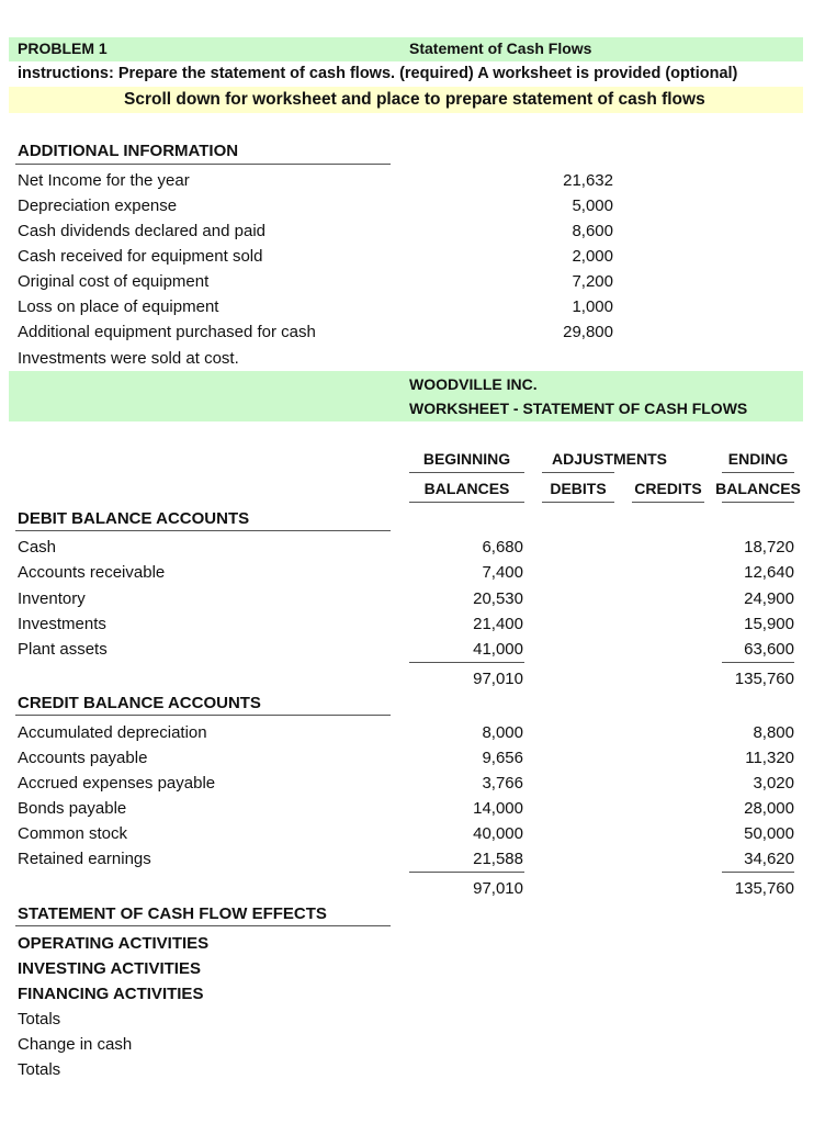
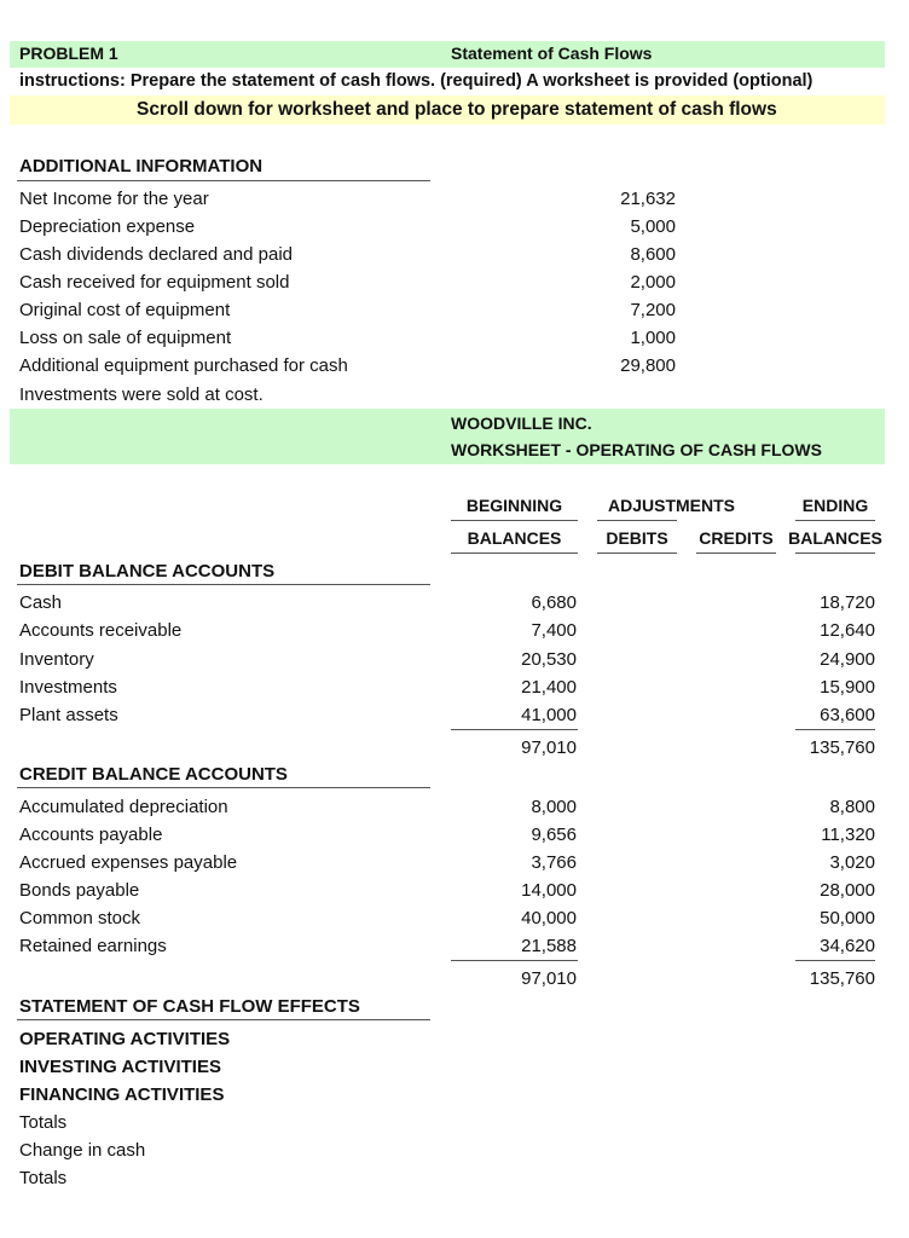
  PROBLEM 1
  Statement of Cash Flows
  instructions: Prepare the statement of cash flows. (required) A worksheet is provided (optional)
  Scroll down for worksheet and place to prepare statement of cash flows
  ADDITIONAL INFORMATION
  Net Income for the year
  21,632
  Depreciation expense
  5,000
  Cash dividends declared and paid
  8,600
  Cash received for equipment sold
  2,000
  Original cost of equipment
  7,200
- Loss on place of equipment
+ Loss on sale of equipment
  1,000
  Additional equipment purchased for cash
  29,800
  Investments were sold at cost.
  WOODVILLE INC.
- WORKSHEET - STATEMENT OF CASH FLOWS
+ WORKSHEET - OPERATING OF CASH FLOWS
  BEGINNING
  BALANCES
  ADJUSTMENTS
  DEBITS
  CREDITS
  ENDING
  BALANCES
  DEBIT BALANCE ACCOUNTS
  Cash
  6,680
  18,720
  Accounts receivable
  7,400
  12,640
  Inventory
  20,530
  24,900
  Investments
  21,400
  15,900
  Plant assets
  41,000
  63,600
  97,010
  135,760
  CREDIT BALANCE ACCOUNTS
  Accumulated depreciation
  8,000
  8,800
  Accounts payable
  9,656
  11,320
  Accrued expenses payable
  3,766
  3,020
  Bonds payable
  14,000
  28,000
  Common stock
  40,000
  50,000
  Retained earnings
  21,588
  34,620
  97,010
  135,760
  STATEMENT OF CASH FLOW EFFECTS
  OPERATING ACTIVITIES
  INVESTING ACTIVITIES
  FINANCING ACTIVITIES
  Totals
  Change in cash
  Totals
